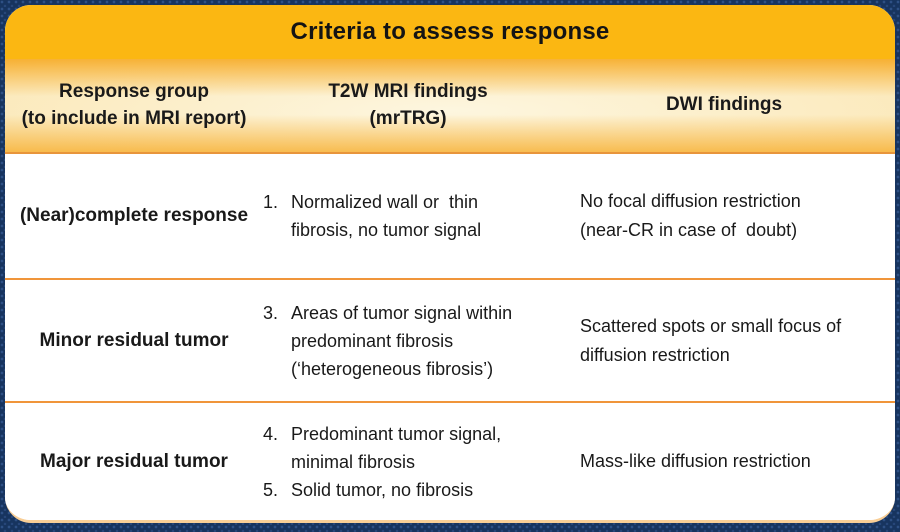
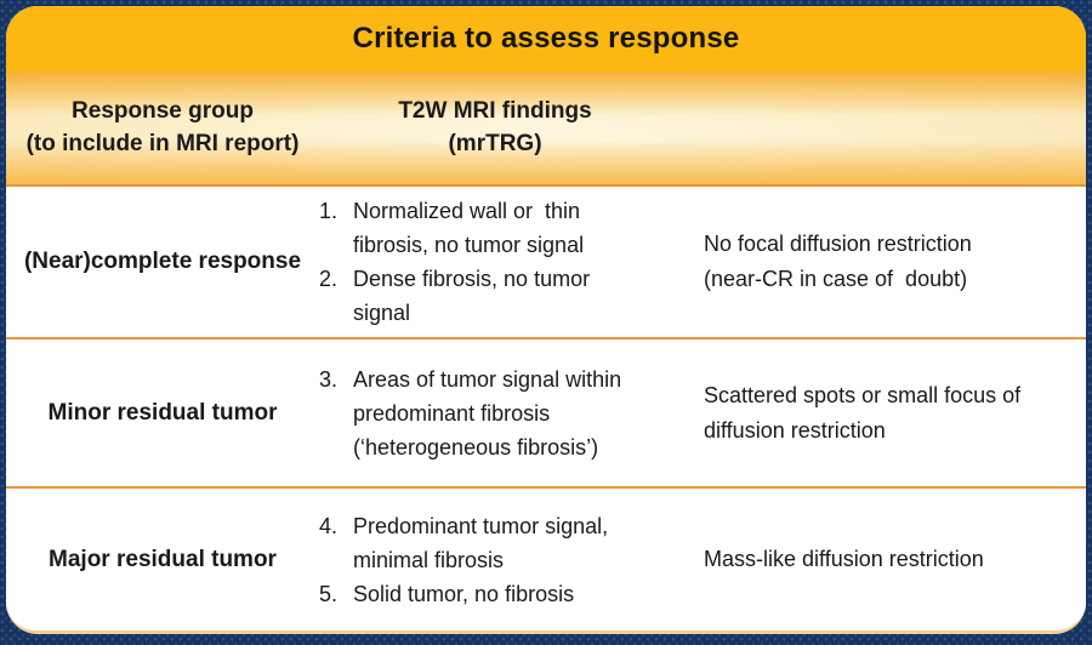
  Criteria to assess response
  Response group
  (to include in MRI report)
  T2W MRI findings
  (mrTRG)
- DWI findings
  (Near)complete response
  1.
  Normalized wall or thin
  fibrosis, no tumor signal
+ 2.
+ Dense fibrosis, no tumor
+ signal
  No focal diffusion restriction
  (near-CR in case of doubt)
  Minor residual tumor
  3.
  Areas of tumor signal within
  predominant fibrosis
  (‘heterogeneous fibrosis’)
  Scattered spots or small focus of
  diffusion restriction
  Major residual tumor
  4.
  Predominant tumor signal,
  minimal fibrosis
  5.
  Solid tumor, no fibrosis
  Mass-like diffusion restriction
